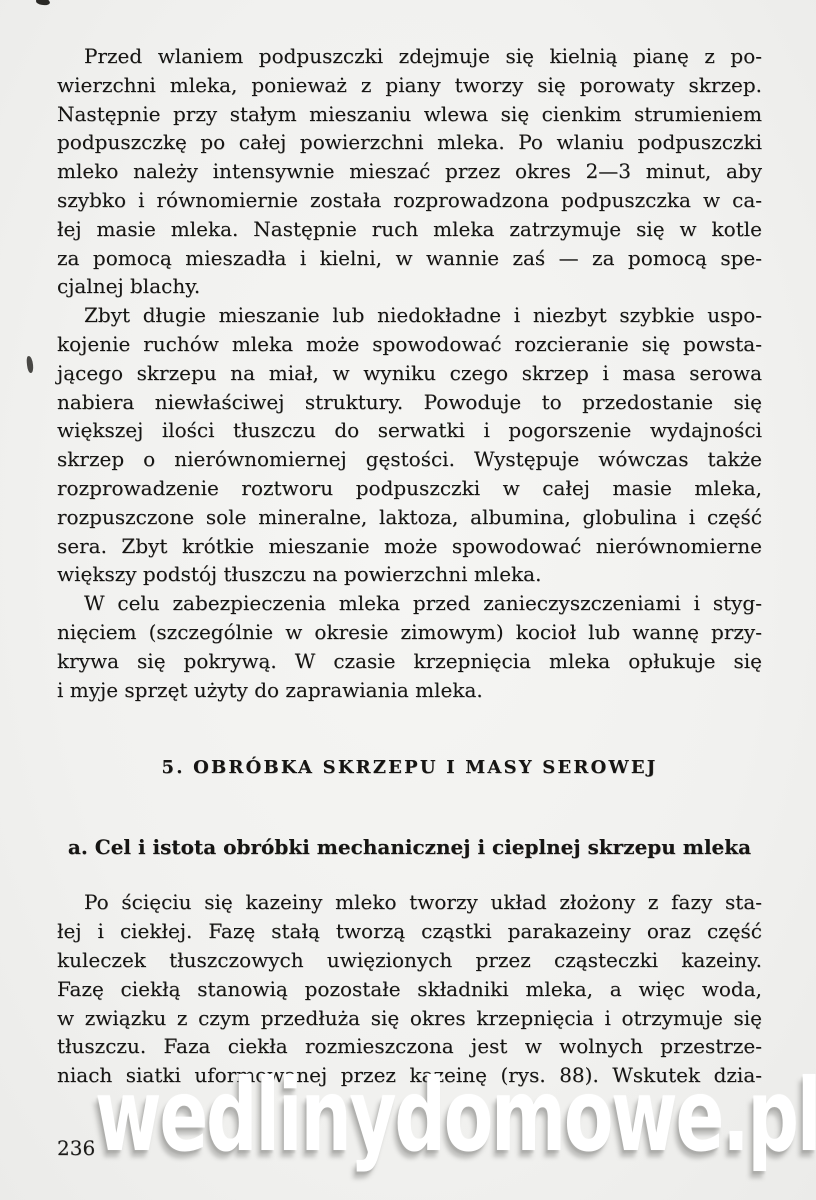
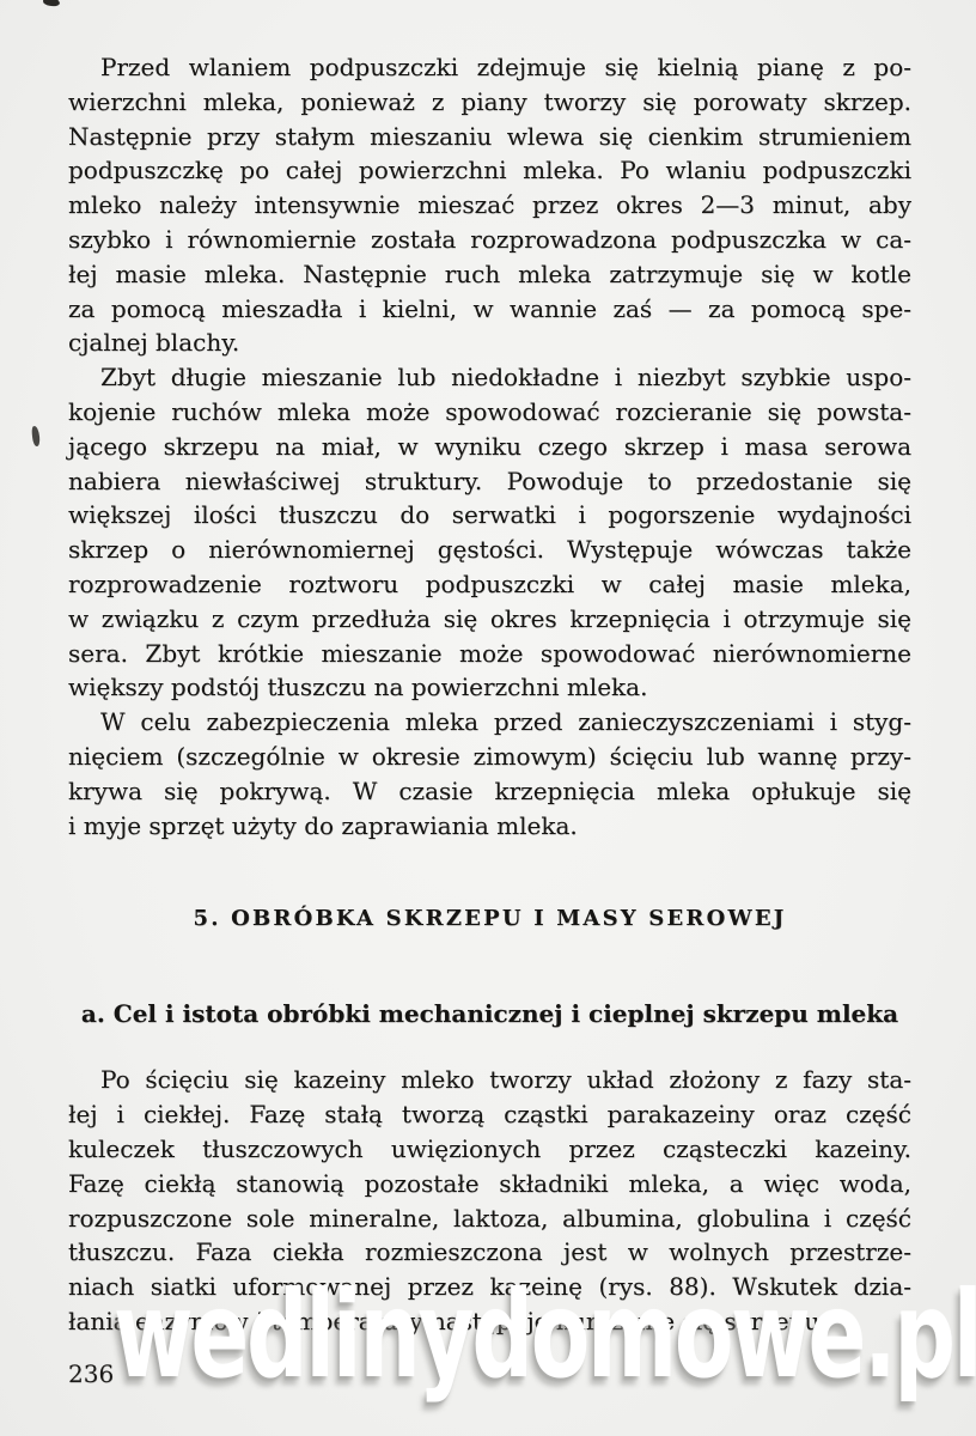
  Przed wlaniem podpuszczki zdejmuje się kielnią pianę z po-
  wierzchni mleka, ponieważ z piany tworzy się porowaty skrzep.
  Następnie przy stałym mieszaniu wlewa się cienkim strumieniem
  podpuszczkę po całej powierzchni mleka. Po wlaniu podpuszczki
  mleko należy intensywnie mieszać przez okres 2—3 minut, aby
  szybko i równomiernie została rozprowadzona podpuszczka w ca-
  łej masie mleka. Następnie ruch mleka zatrzymuje się w kotle
  za pomocą mieszadła i kielni, w wannie zaś — za pomocą spe-
  cjalnej blachy.
  Zbyt długie mieszanie lub niedokładne i niezbyt szybkie uspo-
  kojenie ruchów mleka może spowodować rozcieranie się powsta-
  jącego skrzepu na miał, w wyniku czego skrzep i masa serowa
  nabiera niewłaściwej struktury. Powoduje to przedostanie się
  większej ilości tłuszczu do serwatki i pogorszenie wydajności
  skrzep o nierównomiernej gęstości. Występuje wówczas także
  rozprowadzenie roztworu podpuszczki w całej masie mleka,
- rozpuszczone sole mineralne, laktoza, albumina, globulina i część
+ w związku z czym przedłuża się okres krzepnięcia i otrzymuje się
  sera. Zbyt krótkie mieszanie może spowodować nierównomierne
  większy podstój tłuszczu na powierzchni mleka.
  W celu zabezpieczenia mleka przed zanieczyszczeniami i styg-
- nięciem (szczególnie w okresie zimowym) kocioł lub wannę przy-
+ nięciem (szczególnie w okresie zimowym) ścięciu lub wannę przy-
  krywa się pokrywą. W czasie krzepnięcia mleka opłukuje się
  i myje sprzęt użyty do zaprawiania mleka.
  5. OBRÓBKA SKRZEPU I MASY SEROWEJ
  a. Cel i istota obróbki mechanicznej i cieplnej skrzepu mleka
  Po ścięciu się kazeiny mleko tworzy układ złożony z fazy sta-
  łej i ciekłej. Fazę stałą tworzą cząstki parakazeiny oraz część
  kuleczek tłuszczowych uwięzionych przez cząsteczki kazeiny.
  Fazę ciekłą stanowią pozostałe składniki mleka, a więc woda,
- w związku z czym przedłuża się okres krzepnięcia i otrzymuje się
+ rozpuszczone sole mineralne, laktoza, albumina, globulina i część
  tłuszczu. Faza ciekła rozmieszczona jest w wolnych przestrze-
  niach siatki uformowanej przez kazeinę (rys. 88). Wskutek dzia-
+ łania enzymów i temperatury następuje kurczenie się skrzepu
  wedlinydomowe.pl
  236
